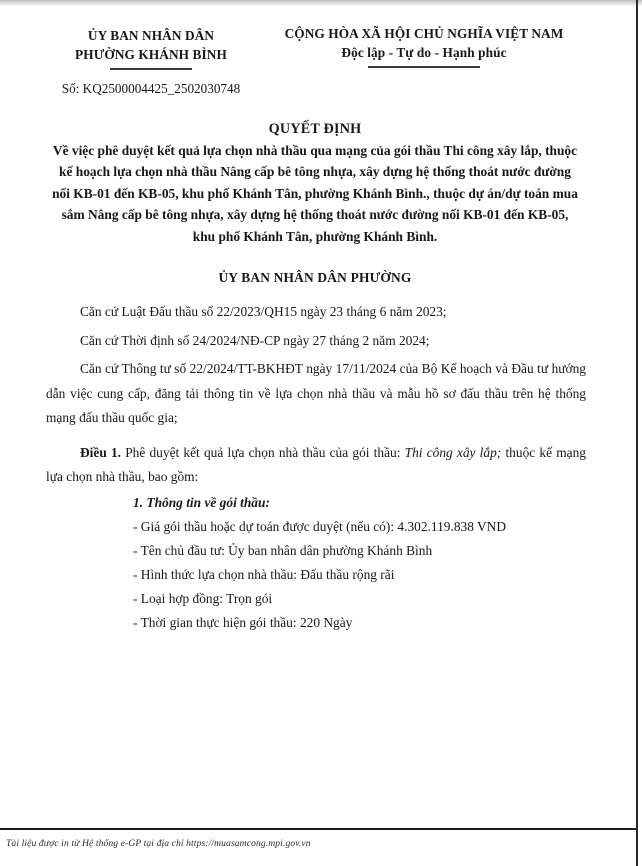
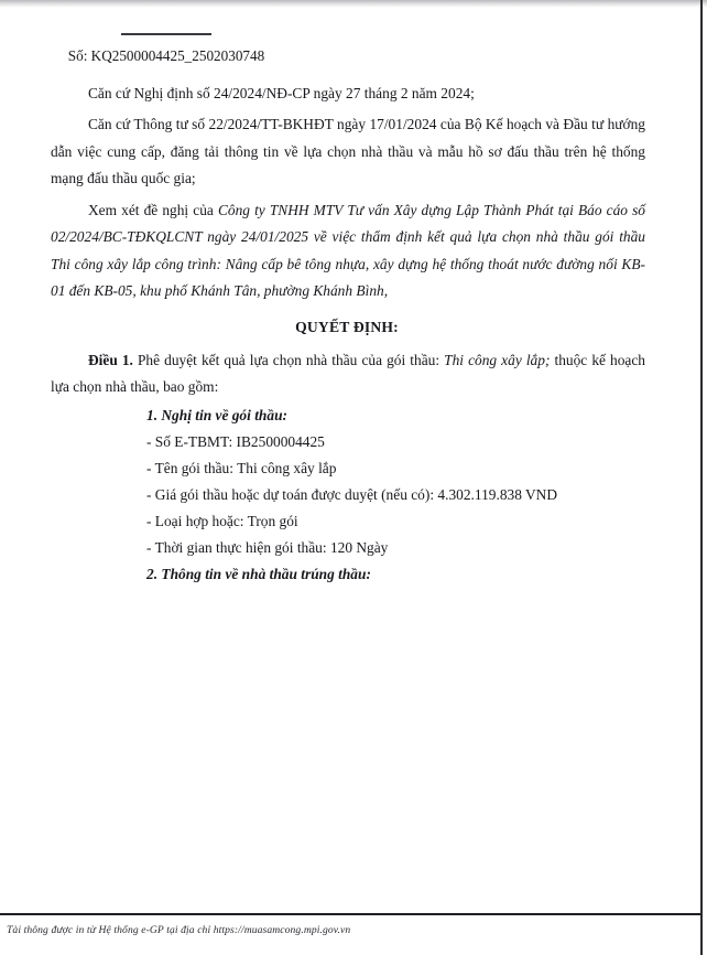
- ỦY BAN NHÂN DÂN
- PHƯỜNG KHÁNH BÌNH
- CỘNG HÒA XÃ HỘI CHỦ NGHĨA VIỆT NAM
- Độc lập - Tự do - Hạnh phúc
  Số: KQ2500004425_2502030748
- QUYẾT ĐỊNH
- Về việc phê duyệt kết quả lựa chọn nhà thầu qua mạng của gói thầu Thi công xây lắp, thuộc kế hoạch lựa chọn nhà thầu Nâng cấp bê tông nhựa, xây dựng hệ thống thoát nước đường nối KB-01 đến KB-05, khu phố Khánh Tân, phường Khánh Bình., thuộc dự án/dự toán mua sắm Nâng cấp bê tông nhựa, xây dựng hệ thống thoát nước đường nối KB-01 đến KB-05, khu phố Khánh Tân, phường Khánh Bình.
- ỦY BAN NHÂN DÂN PHƯỜNG
- Căn cứ Luật Đấu thầu số 22/2023/QH15 ngày 23 tháng 6 năm 2023;
- Căn cứ Thời định số 24/2024/NĐ-CP ngày 27 tháng 2 năm 2024;
+ Căn cứ Nghị định số 24/2024/NĐ-CP ngày 27 tháng 2 năm 2024;
- Căn cứ Thông tư số 22/2024/TT-BKHĐT ngày 17/11/2024 của Bộ Kế hoạch và Đầu tư hướng dẫn việc cung cấp, đăng tải thông tin về lựa chọn nhà thầu và mẫu hồ sơ đấu thầu trên hệ thống mạng đấu thầu quốc gia;
+ Căn cứ Thông tư số 22/2024/TT-BKHĐT ngày 17/01/2024 của Bộ Kế hoạch và Đầu tư hướng dẫn việc cung cấp, đăng tải thông tin về lựa chọn nhà thầu và mẫu hồ sơ đấu thầu trên hệ thống mạng đấu thầu quốc gia;
+ Xem xét đề nghị của Công ty TNHH MTV Tư vấn Xây dựng Lập Thành Phát tại Báo cáo số 02/2024/BC-TĐKQLCNT ngày 24/01/2025 về việc thẩm định kết quả lựa chọn nhà thầu gói thầu Thi công xây lắp công trình: Nâng cấp bê tông nhựa, xây dựng hệ thống thoát nước đường nối KB-01 đến KB-05, khu phố Khánh Tân, phường Khánh Bình,
+ QUYẾT ĐỊNH:
- Điều 1. Phê duyệt kết quả lựa chọn nhà thầu của gói thầu: Thi công xây lắp; thuộc kế mạng lựa chọn nhà thầu, bao gồm:
+ Điều 1. Phê duyệt kết quả lựa chọn nhà thầu của gói thầu: Thi công xây lắp; thuộc kế hoạch lựa chọn nhà thầu, bao gồm:
- 1. Thông tin về gói thầu:
+ 1. Nghị tin về gói thầu:
+ - Số E-TBMT: IB2500004425
+ - Tên gói thầu: Thi công xây lắp
  - Giá gói thầu hoặc dự toán được duyệt (nếu có): 4.302.119.838 VND
- - Tên chủ đầu tư: Ủy ban nhân dân phường Khánh Bình
- - Hình thức lựa chọn nhà thầu: Đấu thầu rộng rãi
- - Loại hợp đồng: Trọn gói
+ - Loại hợp hoặc: Trọn gói
- - Thời gian thực hiện gói thầu: 220 Ngày
+ - Thời gian thực hiện gói thầu: 120 Ngày
+ 2. Thông tin về nhà thầu trúng thầu:
- Tài liệu được in từ Hệ thống e-GP tại địa chỉ https://muasamcong.mpi.gov.vn
+ Tài thông được in từ Hệ thống e-GP tại địa chỉ https://muasamcong.mpi.gov.vn
